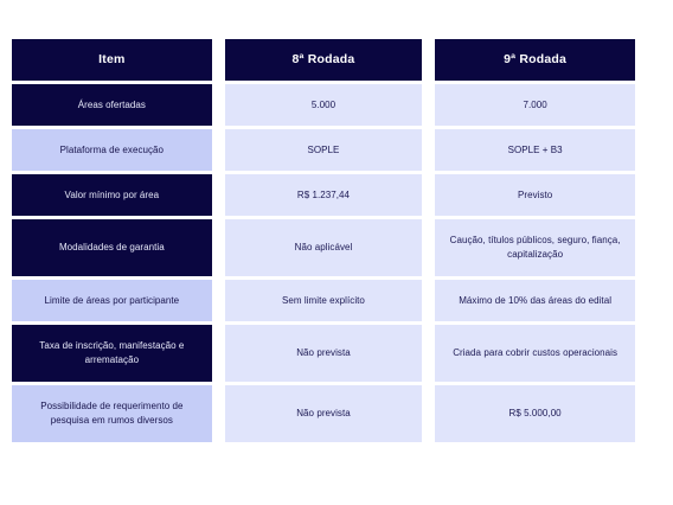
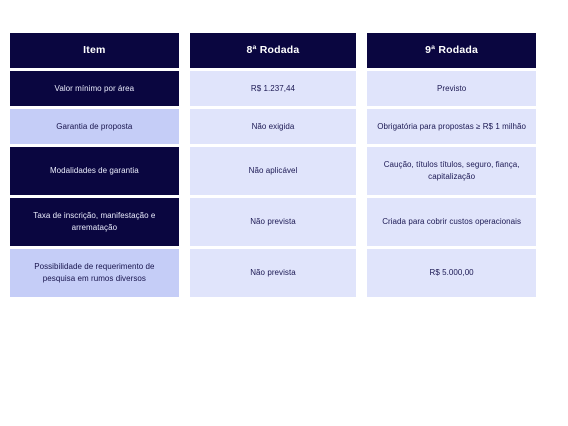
  Item	8ª Rodada	9ª Rodada
- Áreas ofertadas	5.000	7.000
- Plataforma de execução	SOPLE	SOPLE + B3
  Valor mínimo por área	R$ 1.237,44	Previsto
+ Garantia de proposta	Não exigida	Obrigatória para propostas ≥ R$ 1 milhão
- Modalidades de garantia	Não aplicável	Caução, títulos públicos, seguro, fiança, capitalização
+ Modalidades de garantia	Não aplicável	Caução, títulos títulos, seguro, fiança, capitalização
- Limite de áreas por participante	Sem limite explícito	Máximo de 10% das áreas do edital
  Taxa de inscrição, manifestação e arrematação	Não prevista	Criada para cobrir custos operacionais
  Possibilidade de requerimento de pesquisa em rumos diversos	Não prevista	R$ 5.000,00
